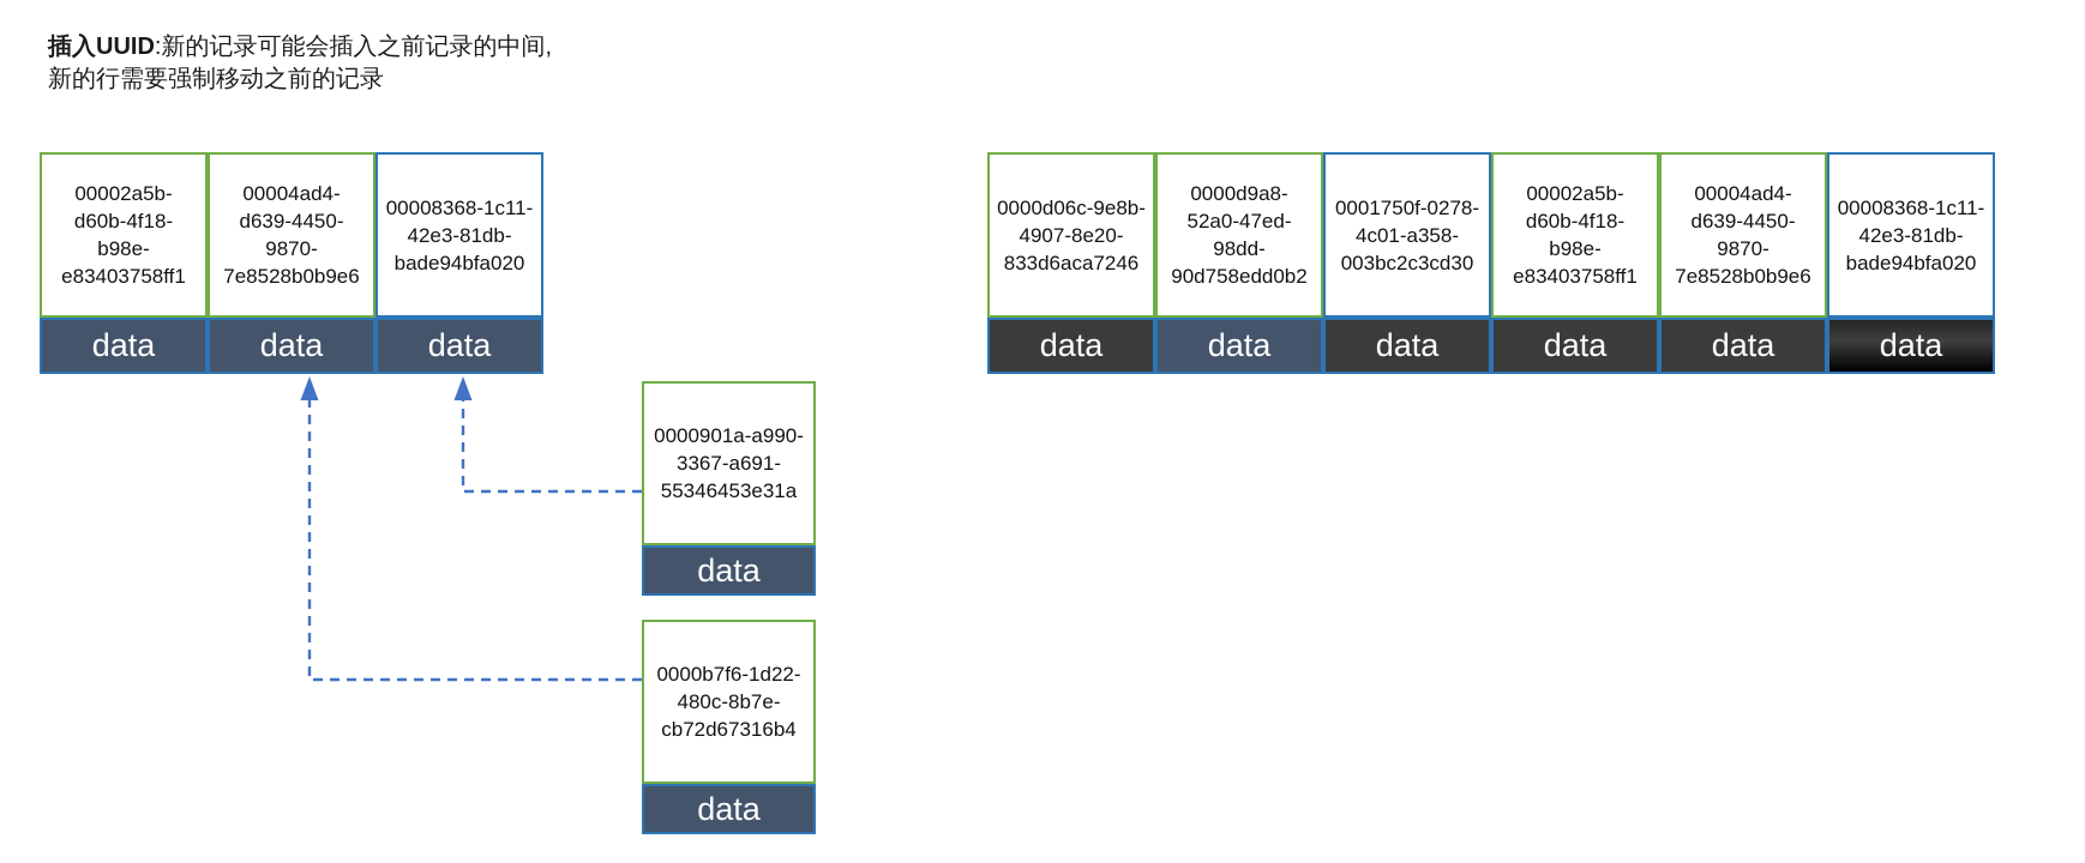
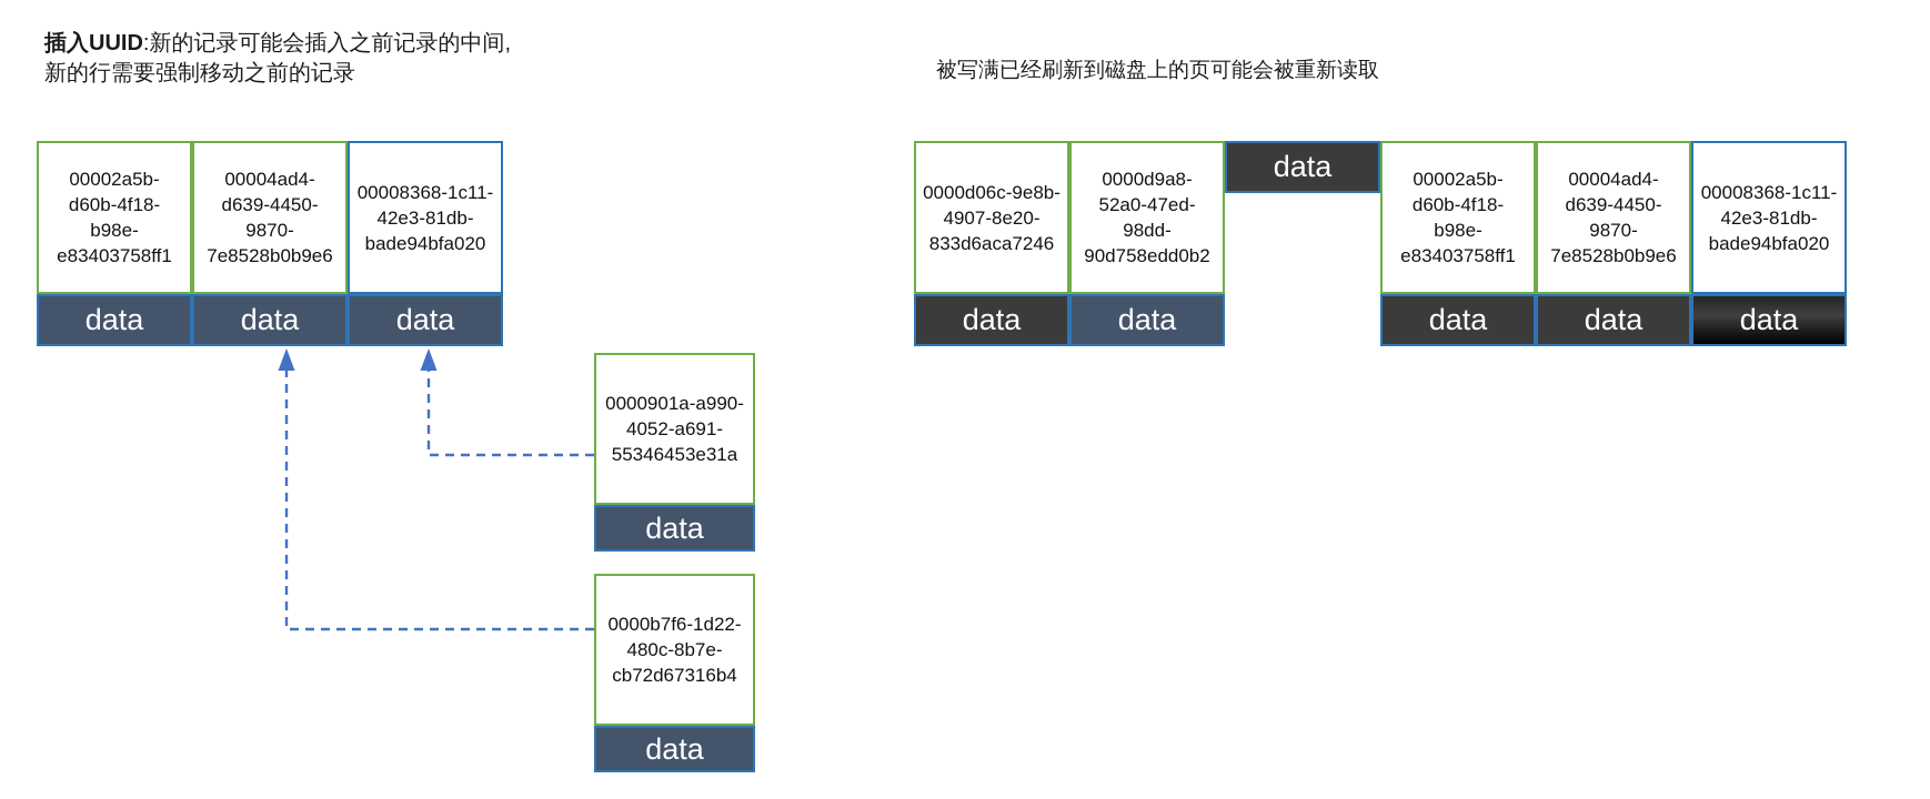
  插入UUID:新的记录可能会插入之前记录的中间,
  新的行需要强制移动之前的记录
+ 被写满已经刷新到磁盘上的页可能会被重新读取
  00002a5b-d60b-4f18-b98e-e83403758ff1
  data
  00004ad4-d639-4450-9870-7e8528b0b9e6
  data
  00008368-1c11-42e3-81db-bade94bfa020
  data
  0000d06c-9e8b-4907-8e20-833d6aca7246
  data
  0000d9a8-52a0-47ed-98dd-90d758edd0b2
  data
- 0001750f-0278-4c01-a358-003bc2c3cd30
  data
  00002a5b-d60b-4f18-b98e-e83403758ff1
  data
  00004ad4-d639-4450-9870-7e8528b0b9e6
  data
  00008368-1c11-42e3-81db-bade94bfa020
  data
- 0000901a-a990-3367-a691-55346453e31a
+ 0000901a-a990-4052-a691-55346453e31a
  data
  0000b7f6-1d22-480c-8b7e-cb72d67316b4
  data
